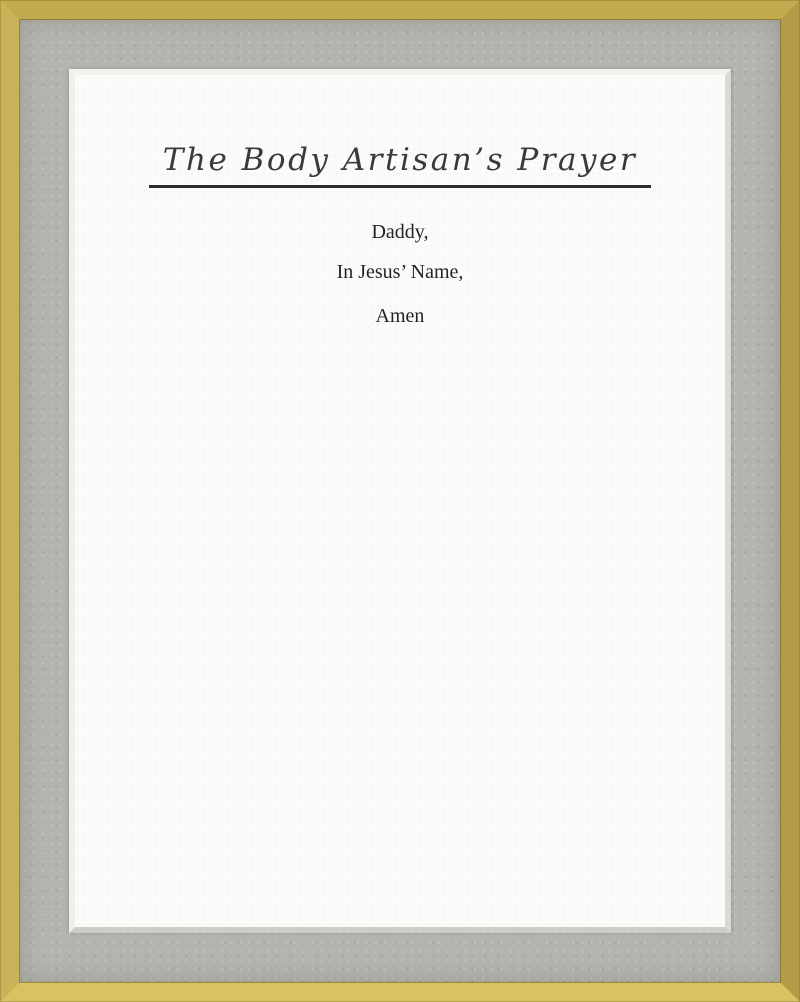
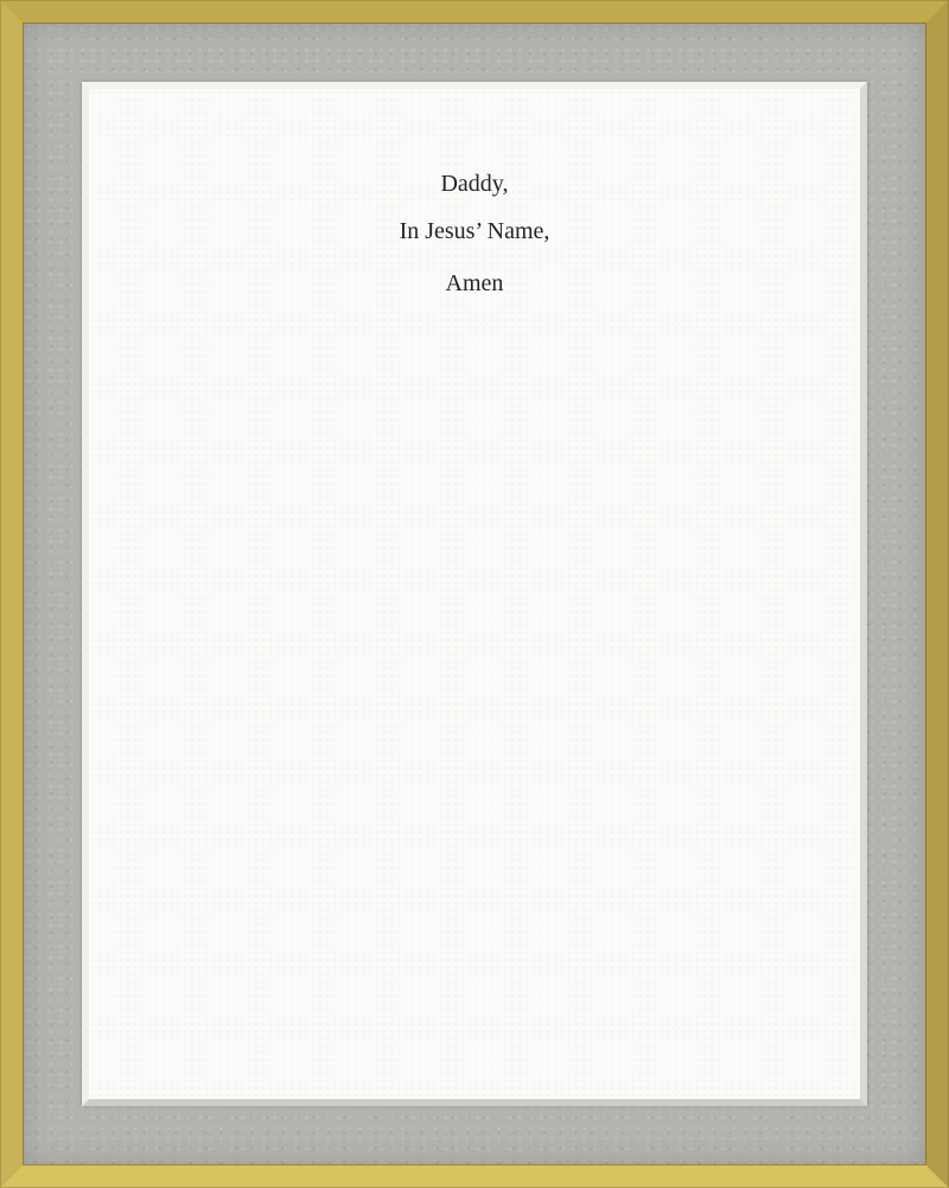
- The Body Artisan’s Prayer
  Daddy,
  In Jesus’ Name,
  Amen
